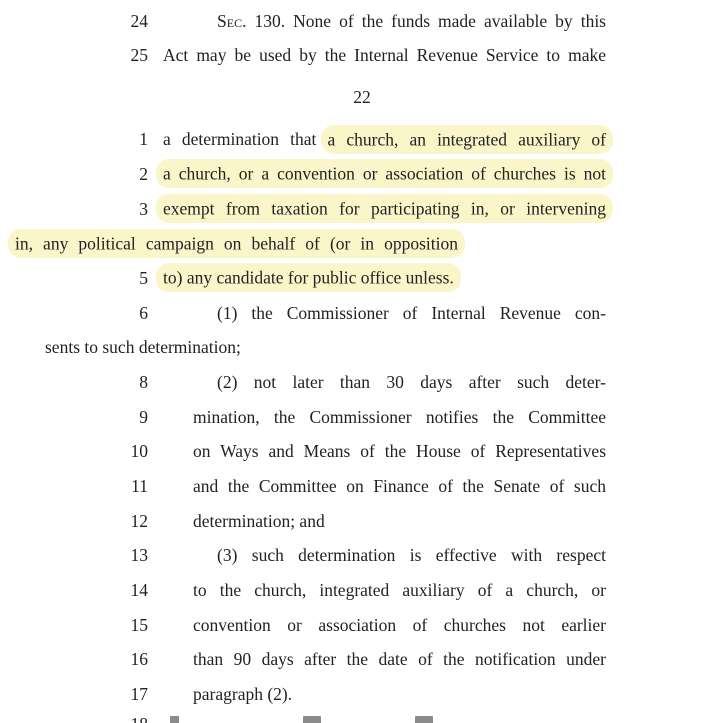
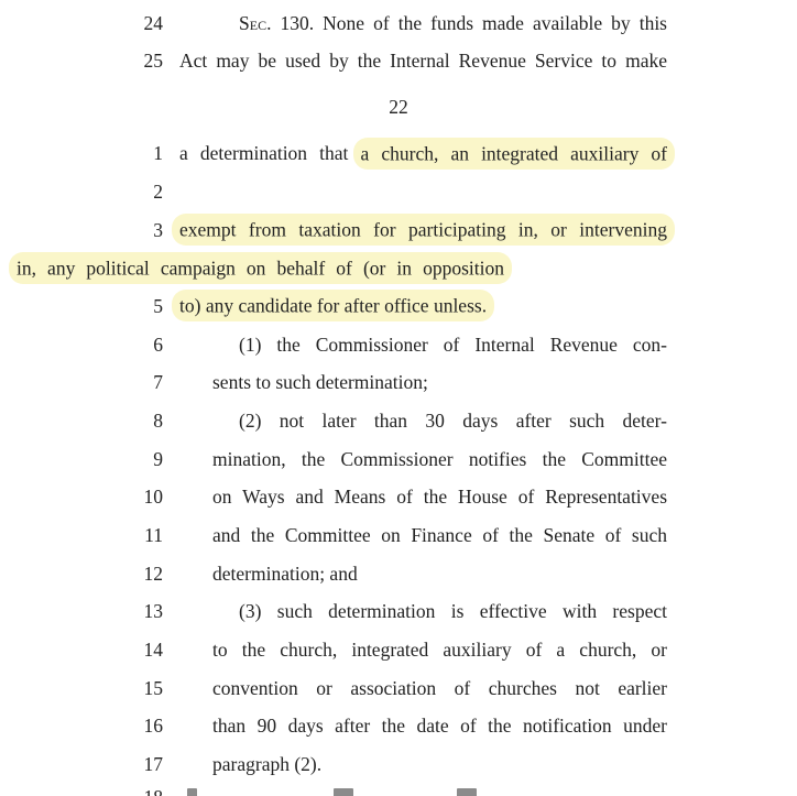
  24
  Sec. 130. None of the funds made available by this
  25
  Act may be used by the Internal Revenue Service to make
  22
  1
  a determination that a church, an integrated auxiliary of
  2
- a church, or a convention or association of churches is not
  3
  exempt from taxation for participating in, or intervening
  in, any political campaign on behalf of (or in opposition
  5
- to) any candidate for public office unless.
+ to) any candidate for after office unless.
  6
  (1) the Commissioner of Internal Revenue con-
+ 7
  sents to such determination;
  8
  (2) not later than 30 days after such deter-
  9
  mination, the Commissioner notifies the Committee
  10
  on Ways and Means of the House of Representatives
  11
  and the Committee on Finance of the Senate of such
  12
  determination; and
  13
  (3) such determination is effective with respect
  14
  to the church, integrated auxiliary of a church, or
  15
  convention or association of churches not earlier
  16
  than 90 days after the date of the notification under
  17
  paragraph (2).
